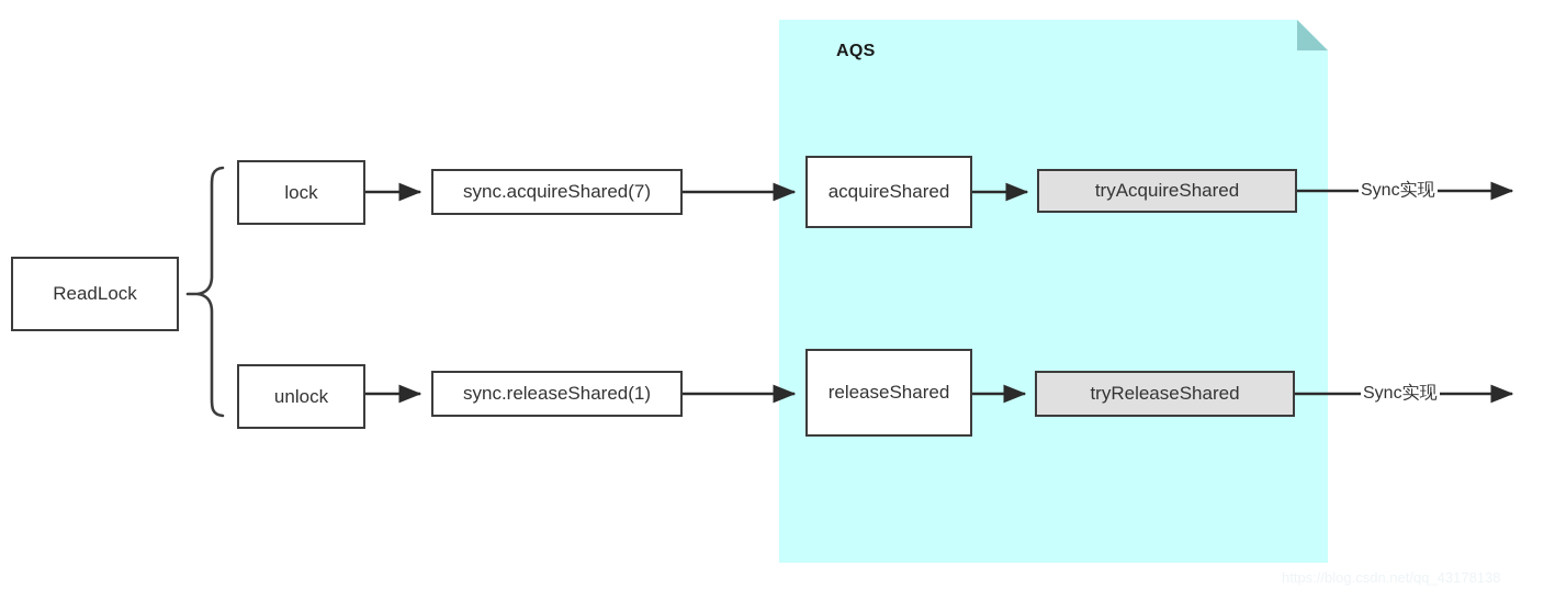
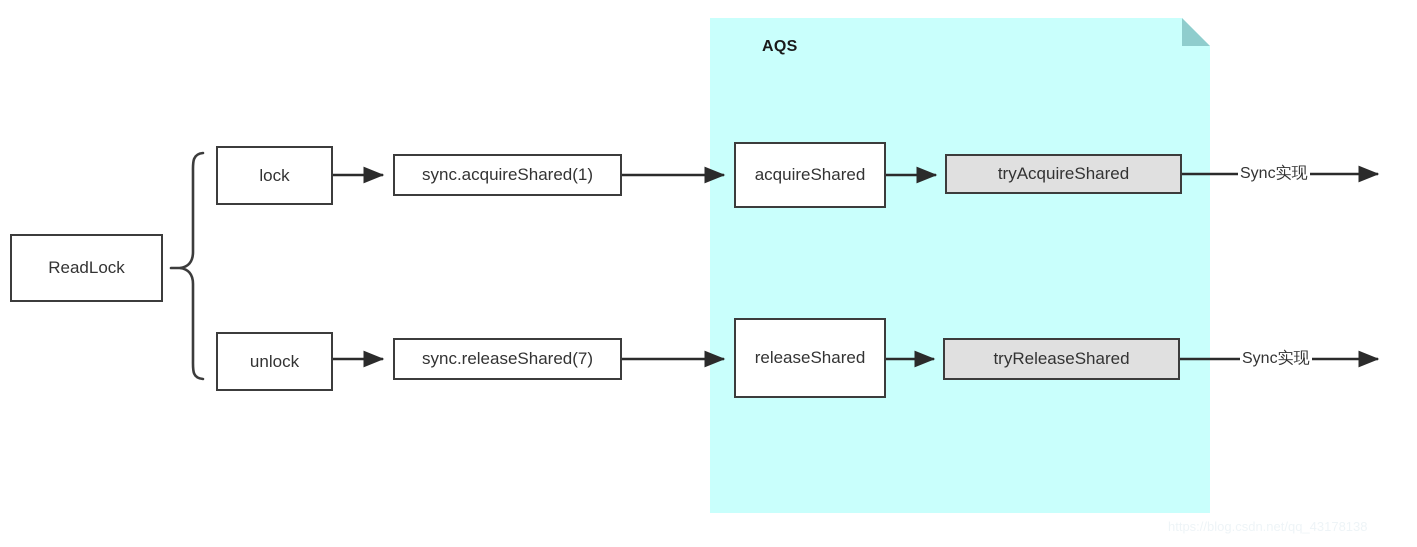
  AQS
  Sync实现
  Sync实现
  ReadLock
  lock
  unlock
- sync.acquireShared(7)
+ sync.acquireShared(1)
- sync.releaseShared(1)
+ sync.releaseShared(7)
  acquireShared
  releaseShared
  tryAcquireShared
  tryReleaseShared
